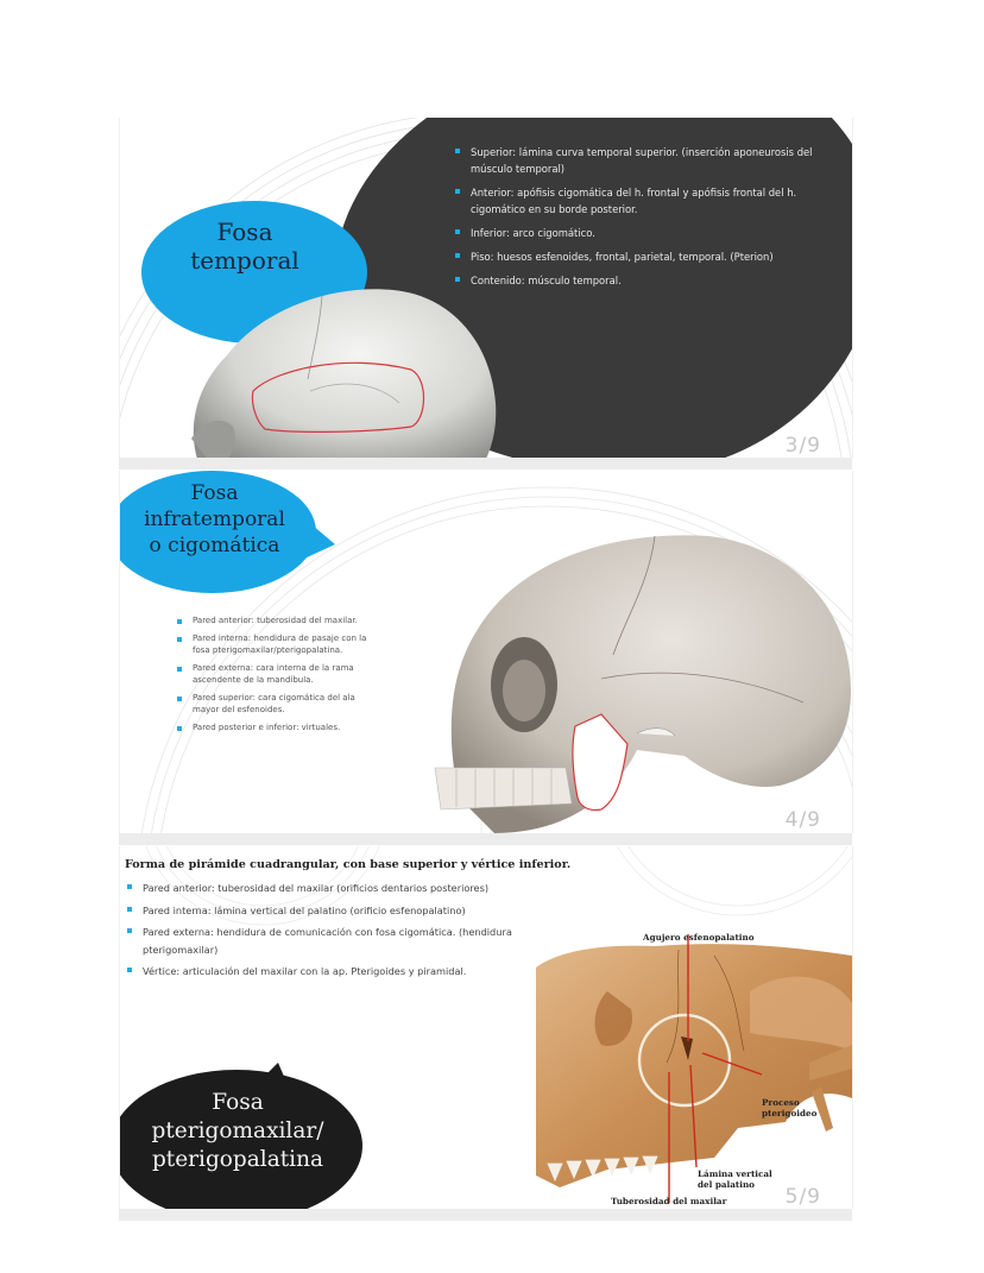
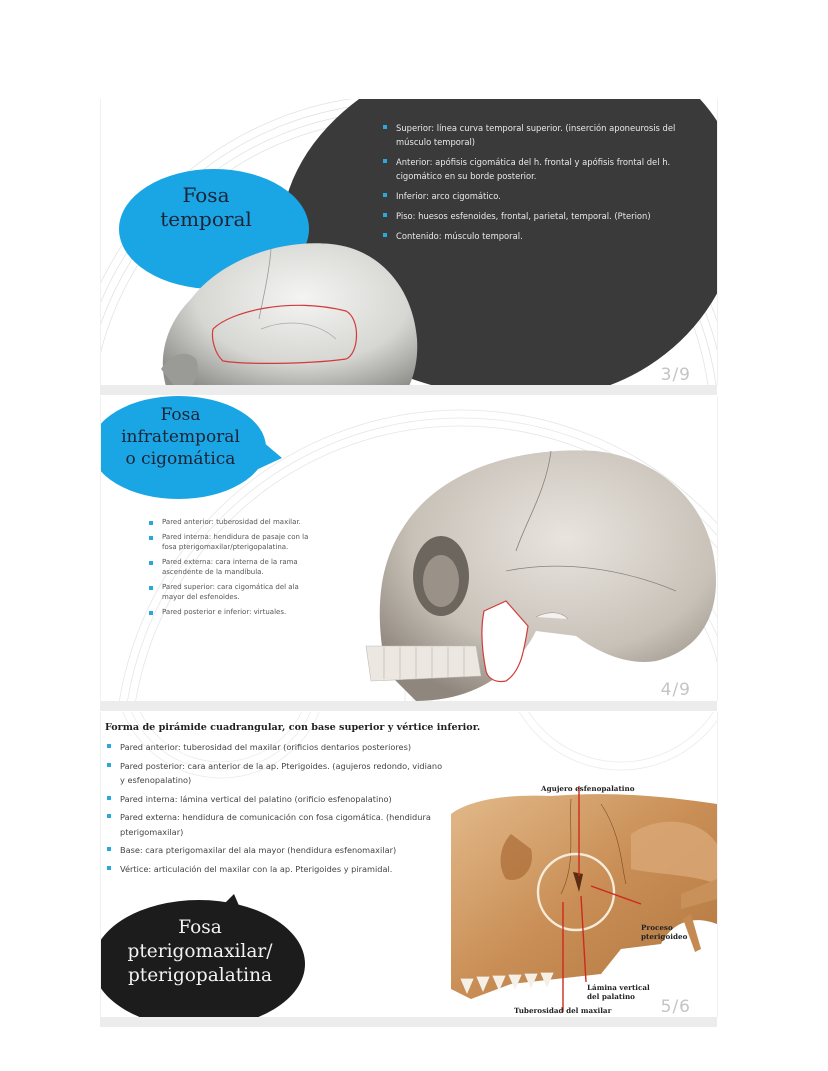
  Fosa
  temporal
- Superior: lámina curva temporal superior. (inserción aponeurosis del músculo temporal)
+ Superior: línea curva temporal superior. (inserción aponeurosis del músculo temporal)
  Anterior: apófisis cigomática del h. frontal y apófisis frontal del h. cigomático en su borde posterior.
  Inferior: arco cigomático.
  Piso: huesos esfenoides, frontal, parietal, temporal. (Pterion)
  Contenido: músculo temporal.
  3/9
  Fosa
  infratemporal
  o cigomática
  Pared anterior: tuberosidad del maxilar.
  Pared interna: hendidura de pasaje con la fosa pterigomaxilar/pterigopalatina.
  Pared externa: cara interna de la rama ascendente de la mandíbula.
  Pared superior: cara cigomática del ala mayor del esfenoides.
  Pared posterior e inferior: virtuales.
  4/9
  Forma de pirámide cuadrangular, con base superior y vértice inferior.
  Pared anterior: tuberosidad del maxilar (orificios dentarios posteriores)
+ Pared posterior: cara anterior de la ap. Pterigoides. (agujeros redondo, vidiano y esfenopalatino)
  Pared interna: lámina vertical del palatino (orificio esfenopalatino)
  Pared externa: hendidura de comunicación con fosa cigomática. (hendidura pterigomaxilar)
+ Base: cara pterigomaxilar del ala mayor (hendidura esfenomaxilar)
  Vértice: articulación del maxilar con la ap. Pterigoides y piramidal.
  Fosa
  pterigomaxilar/
  pterigopalatina
  Agujero esfenopalatino
  Proceso
  pterigoideo
  Lámina vertical
  del palatino
  Tuberosidad del maxilar
- 5/9
+ 5/6
